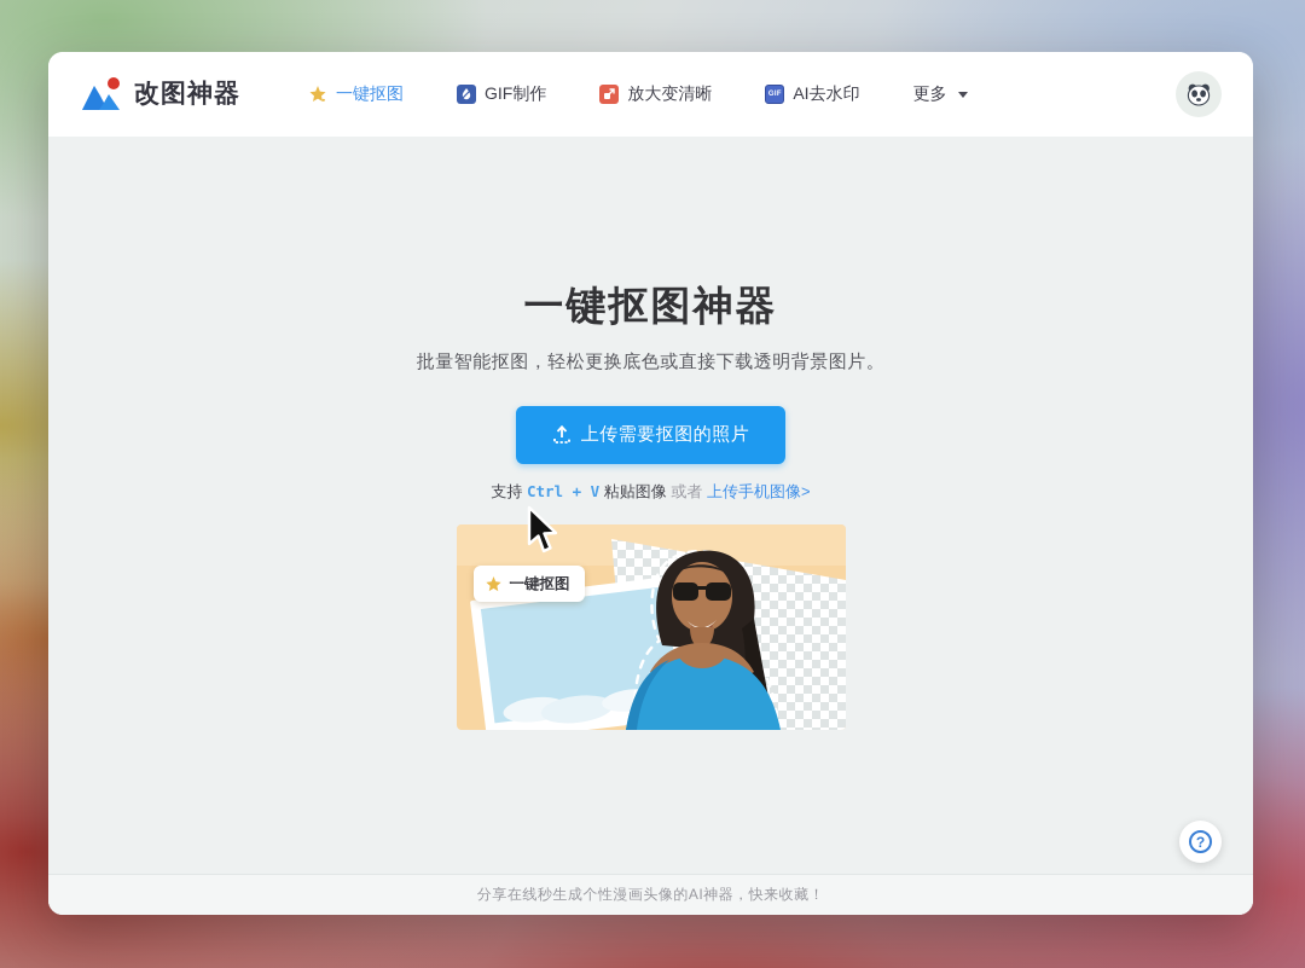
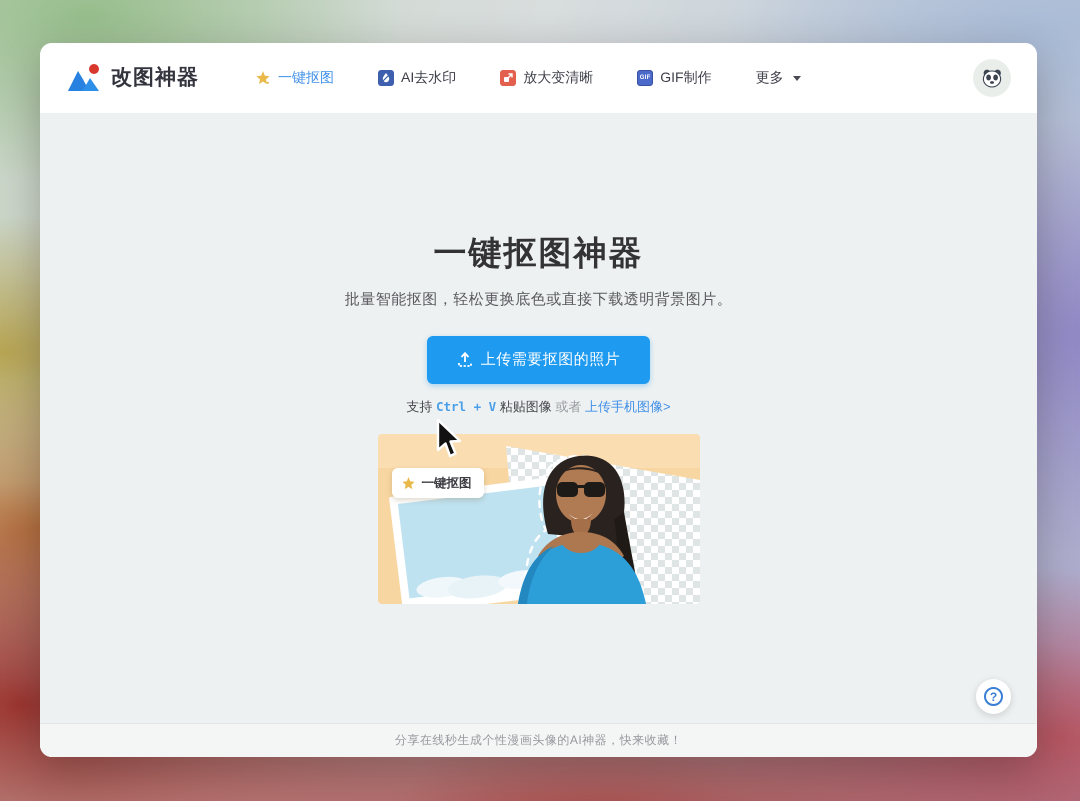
  改图神器
  一键抠图
- GIF制作
+ AI去水印
  放大变清晰
- AI去水印
+ GIF制作
  更多
  一键抠图神器
  批量智能抠图，轻松更换底色或直接下载透明背景图片。
  上传需要抠图的照片
  支持 Ctrl + V 粘贴图像 或者 上传手机图像>
  一键抠图
  分享在线秒生成个性漫画头像的AI神器，快来收藏！
